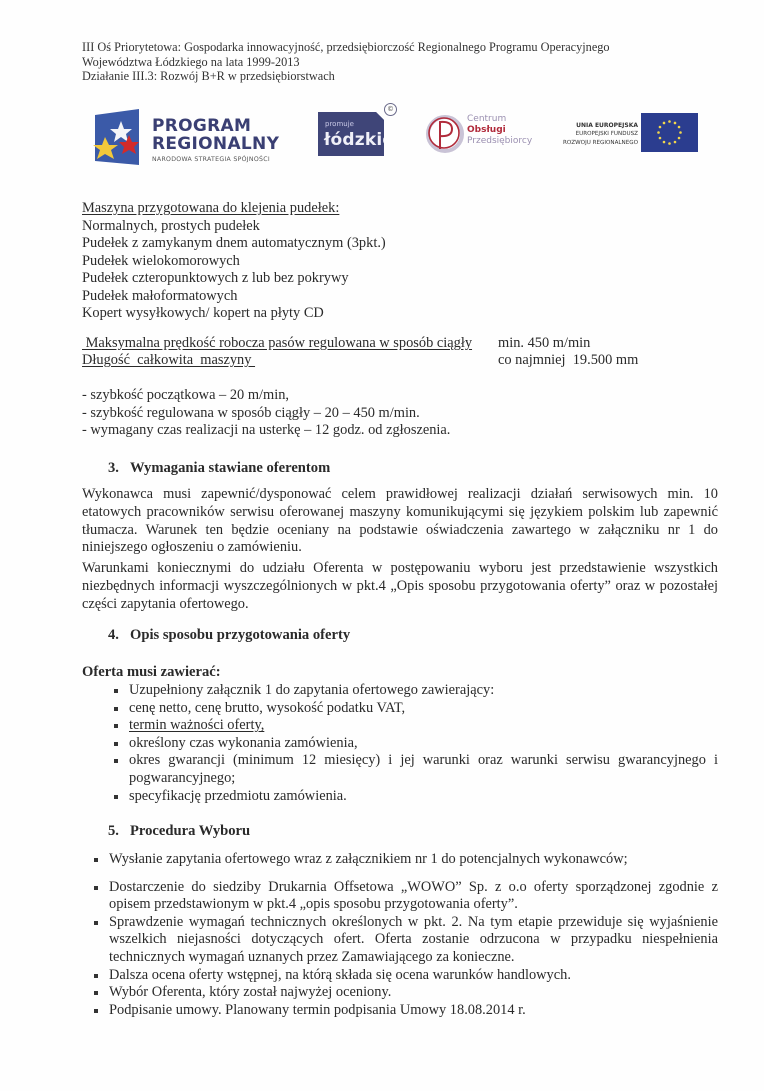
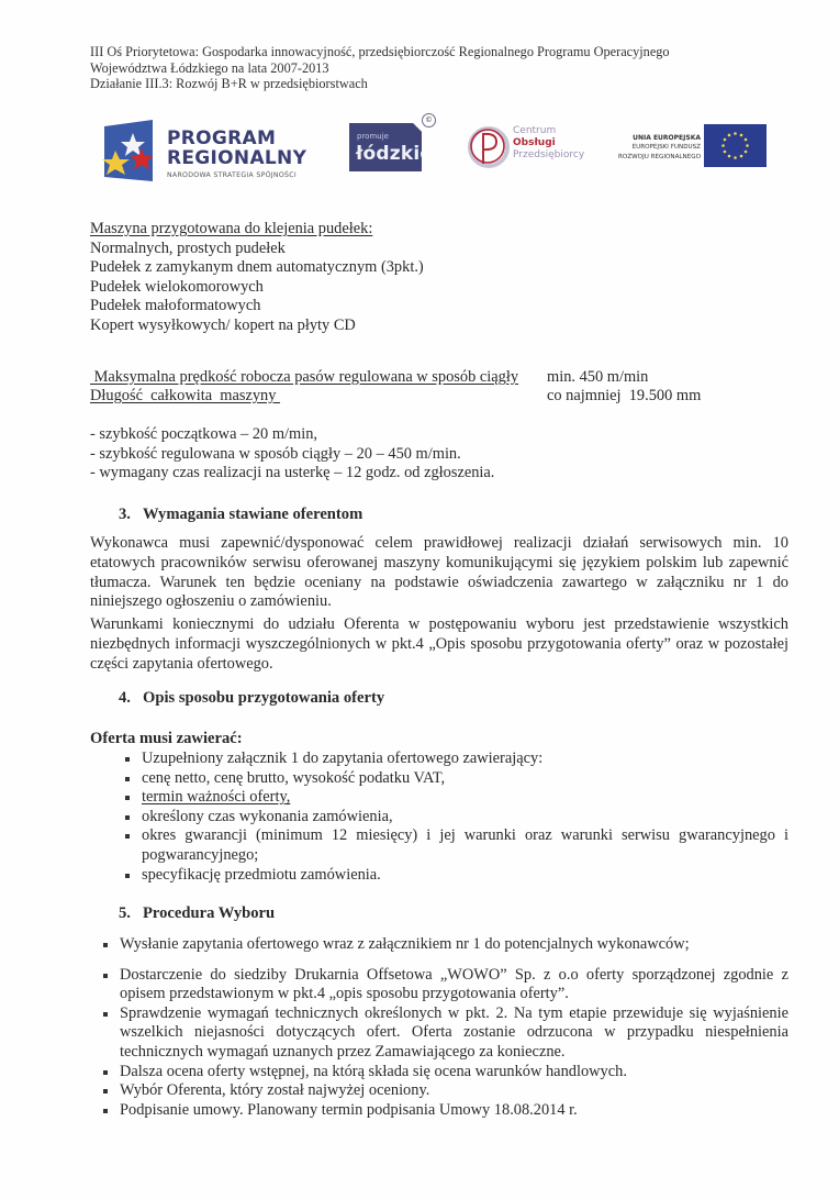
  III Oś Priorytetowa: Gospodarka innowacyjność, przedsiębiorczość Regionalnego Programu Operacyjnego
- Województwa Łódzkiego na lata 1999-2013
+ Województwa Łódzkiego na lata 2007-2013
  Działanie III.3: Rozwój B+R w przedsiębiorstwach
  PROGRAM
  REGIONALNY
  promuje
  łódzki
  ©
  Centrum
  Obsługi
  Przedsiębiorcy
  Maszyna przygotowana do klejenia pudełek:
  Normalnych, prostych pudełek
  Pudełek z zamykanym dnem automatycznym (3pkt.)
  Pudełek wielokomorowych
- Pudełek czteropunktowych z lub bez pokrywy
  Pudełek małoformatowych
  Kopert wysyłkowych/ kopert na płyty CD
  Maksymalna prędkość robocza pasów regulowana w sposób ciągły
  min. 450 m/min
  Długość całkowita maszyny
  co najmniej 19.500 mm
  - szybkość początkowa – 20 m/min,
  - szybkość regulowana w sposób ciągły – 20 – 450 m/min.
  - wymagany czas realizacji na usterkę – 12 godz. od zgłoszenia.
  3. Wymagania stawiane oferentom
  Wykonawca musi zapewnić/dysponować celem prawidłowej realizacji działań serwisowych min. 10 etatowych pracowników serwisu oferowanej maszyny komunikującymi się językiem polskim lub zapewnić tłumacza. Warunek ten będzie oceniany na podstawie oświadczenia zawartego w załączniku nr 1 do niniejszego ogłoszeniu o zamówieniu.
  Warunkami koniecznymi do udziału Oferenta w postępowaniu wyboru jest przedstawienie wszystkich niezbędnych informacji wyszczególnionych w pkt.4 „Opis sposobu przygotowania oferty” oraz w pozostałej części zapytania ofertowego.
  4. Opis sposobu przygotowania oferty
  Oferta musi zawierać:
  Uzupełniony załącznik 1 do zapytania ofertowego zawierający:
  cenę netto, cenę brutto, wysokość podatku VAT,
  termin ważności oferty,
  określony czas wykonania zamówienia,
  okres gwarancji (minimum 12 miesięcy) i jej warunki oraz warunki serwisu gwarancyjnego i pogwarancyjnego;
  specyfikację przedmiotu zamówienia.
  5. Procedura Wyboru
  Wysłanie zapytania ofertowego wraz z załącznikiem nr 1 do potencjalnych wykonawców;
  Dostarczenie do siedziby Drukarnia Offsetowa „WOWO” Sp. z o.o oferty sporządzonej zgodnie z opisem przedstawionym w pkt.4 „opis sposobu przygotowania oferty”.
  Sprawdzenie wymagań technicznych określonych w pkt. 2. Na tym etapie przewiduje się wyjaśnienie wszelkich niejasności dotyczących ofert. Oferta zostanie odrzucona w przypadku niespełnienia technicznych wymagań uznanych przez Zamawiającego za konieczne.
  Dalsza ocena oferty wstępnej, na którą składa się ocena warunków handlowych.
  Wybór Oferenta, który został najwyżej oceniony.
  Podpisanie umowy. Planowany termin podpisania Umowy 18.08.2014 r.
